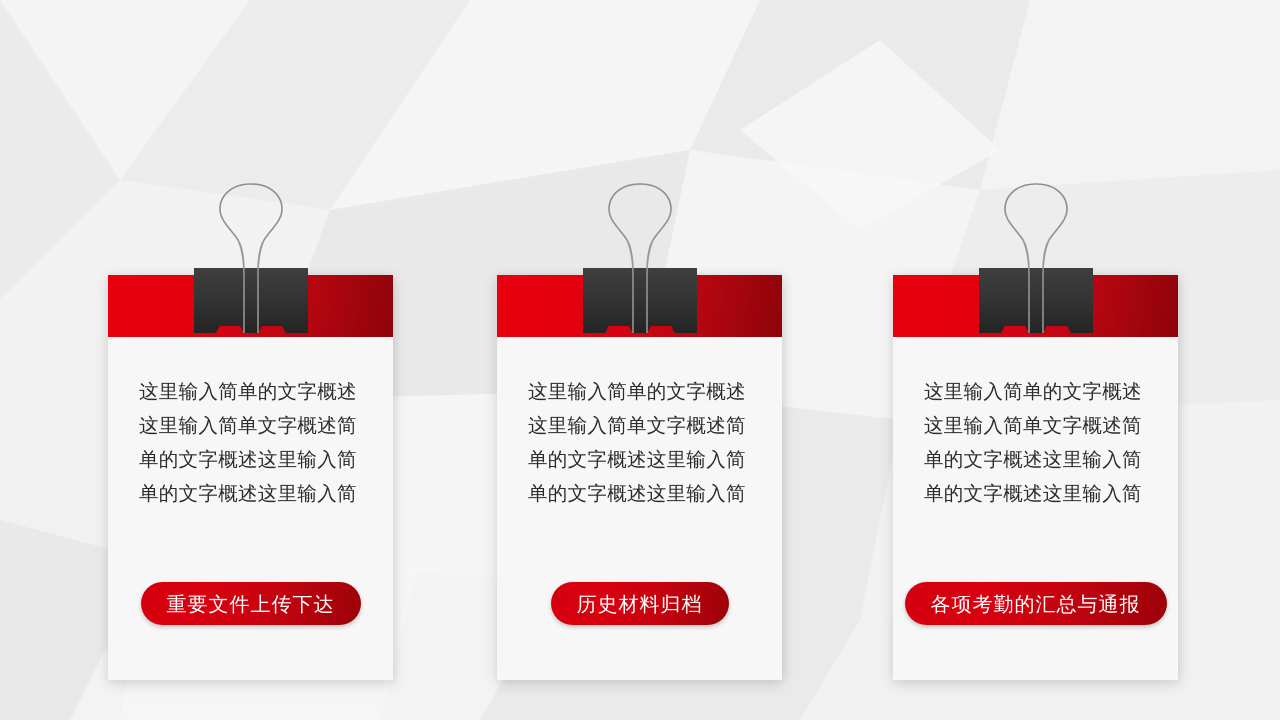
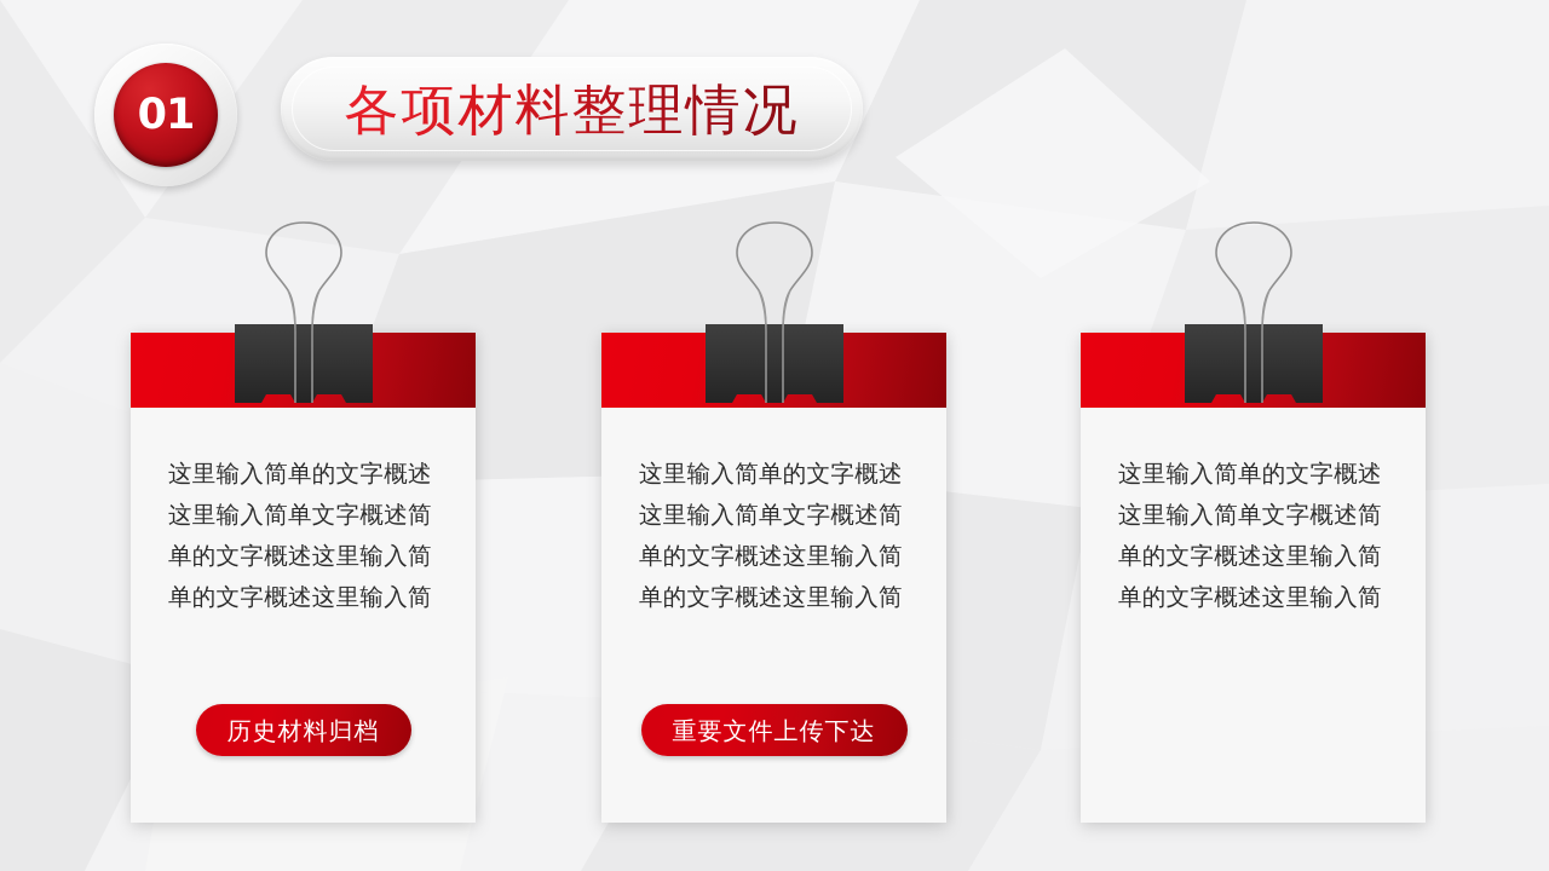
+ 01
+ 各项材料整理情况
  这里输入简单的文字概述这里输入简单文字概述简单的文字概述这里输入简单的文字概述这里输入简
- 重要文件上传下达
+ 历史材料归档
  这里输入简单的文字概述这里输入简单文字概述简单的文字概述这里输入简单的文字概述这里输入简
- 历史材料归档
+ 重要文件上传下达
  这里输入简单的文字概述这里输入简单文字概述简单的文字概述这里输入简单的文字概述这里输入简
- 各项考勤的汇总与通报
